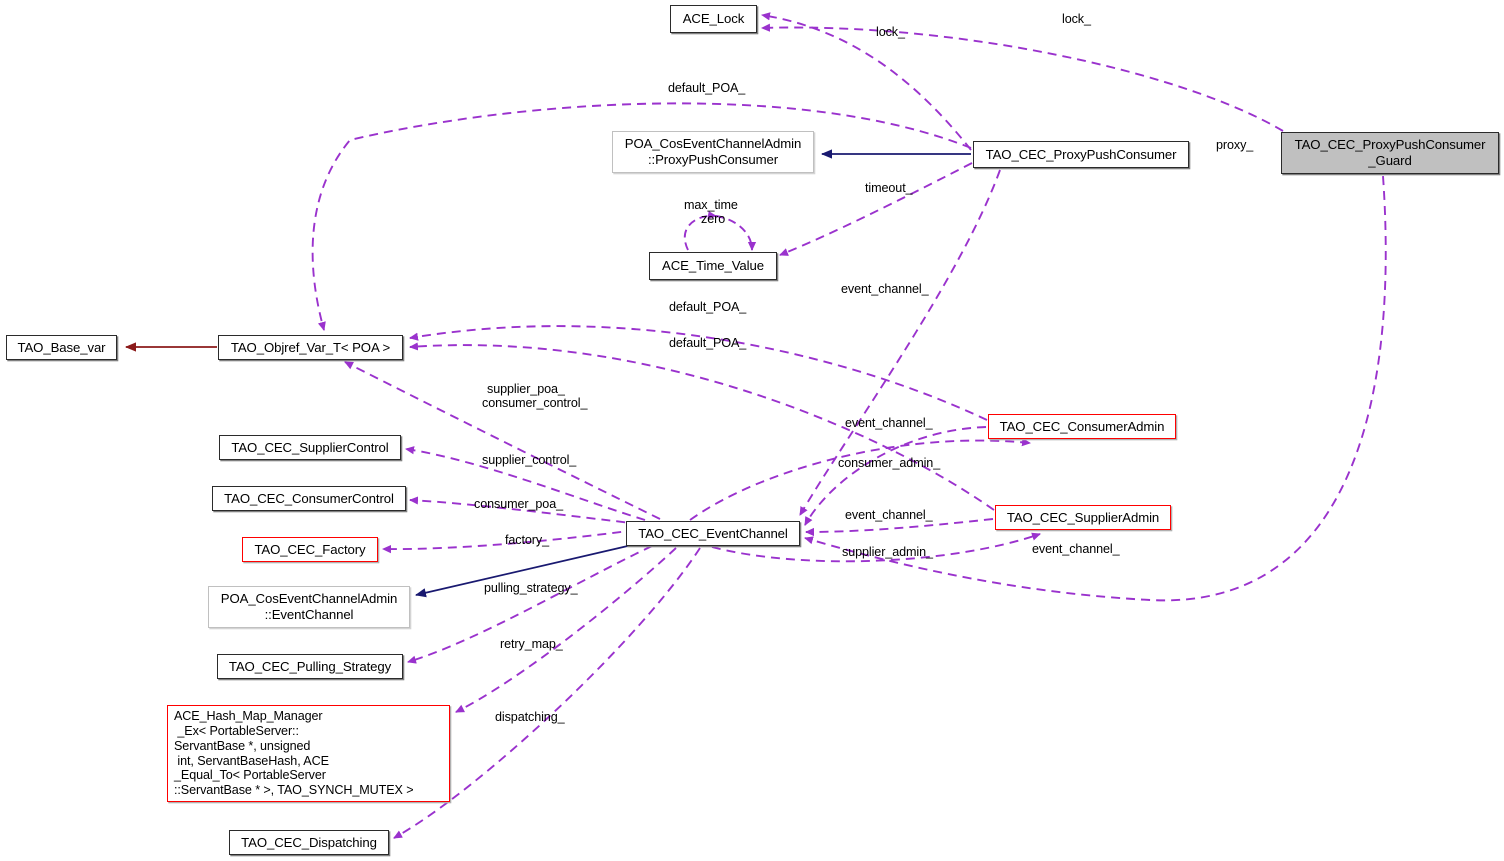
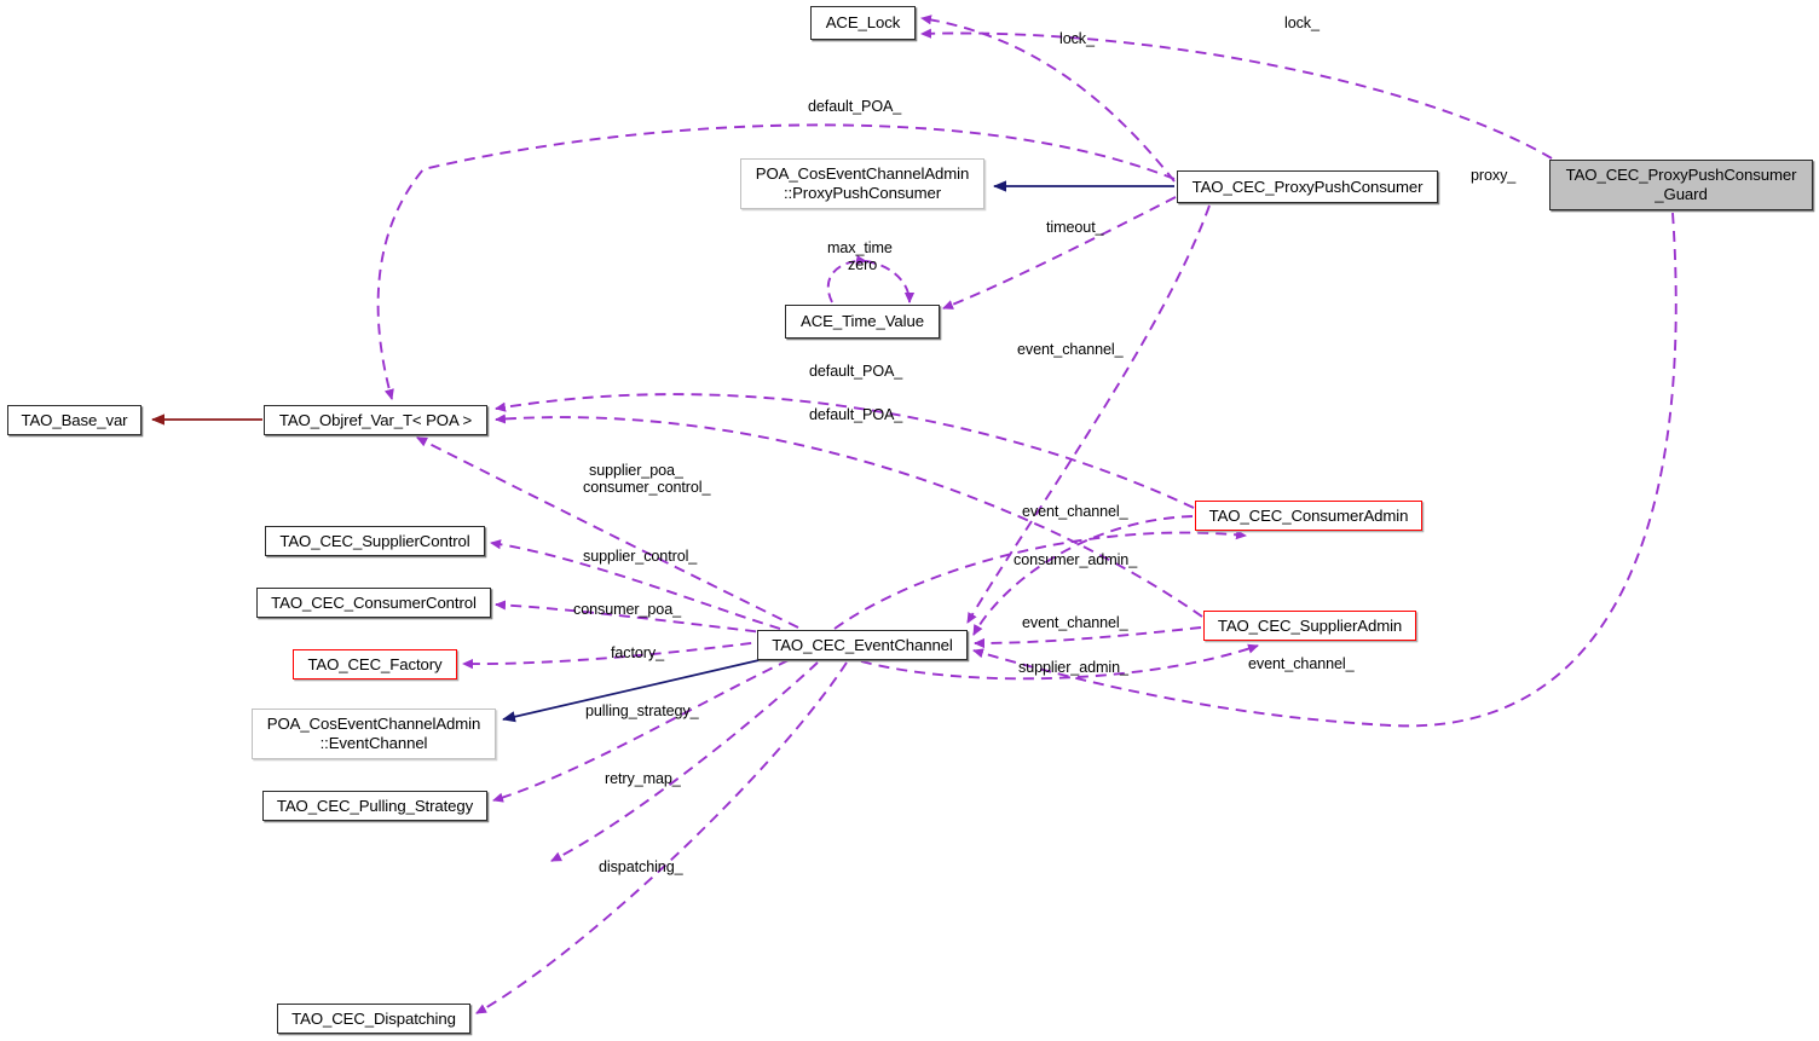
  ACE_Lock
  POA_CosEventChannelAdmin
  ::ProxyPushConsumer
  TAO_CEC_ProxyPushConsumer
  TAO_CEC_ProxyPushConsumer
  _Guard
  ACE_Time_Value
  TAO_Base_var
  TAO_Objref_Var_T< POA >
  TAO_CEC_SupplierControl
  TAO_CEC_ConsumerControl
  TAO_CEC_ConsumerAdmin
  TAO_CEC_SupplierAdmin
  TAO_CEC_EventChannel
  TAO_CEC_Factory
  POA_CosEventChannelAdmin
  ::EventChannel
  TAO_CEC_Pulling_Strategy
- ACE_Hash_Map_Manager
- _Ex< PortableServer::
- ServantBase *, unsigned
- int, ServantBaseHash, ACE
- _Equal_To< PortableServer
- ::ServantBase * >, TAO_SYNCH_MUTEX >
  TAO_CEC_Dispatching
  lock_
  lock_
  default_POA_
  proxy_
  timeout_
  max_time
  zero
  event_channel_
  default_POA_
  default_POA_
  supplier_poa_
  consumer_control_
  event_channel_
  supplier_control_
  consumer_admin_
  consumer_poa_
  event_channel_
  factory_
  supplier_admin_
  event_channel_
  pulling_strategy_
  retry_map_
  dispatching_
